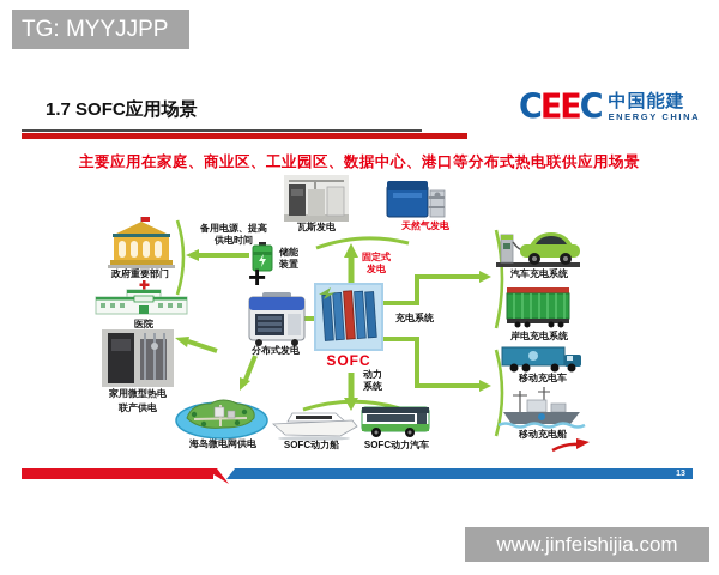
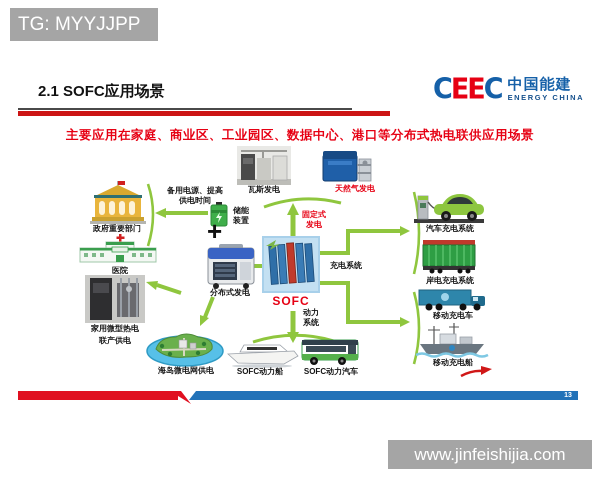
  TG: MYYJJPP
- 1.7 SOFC应用场景
+ 2.1 SOFC应用场景
  CEEC
  中国能建
  ENERGY CHINA
  主要应用在家庭、商业区、工业园区、数据中心、港口等分布式热电联供应用场景
  政府重要部门
  医院
  备用电源、提高
  供电时间
  储能装置
  +
  分布式发电
  SOFC
  固定式发电
  瓦斯发电
  天然气发电
  充电系统
  动力系统
  汽车充电系统
  岸电充电系统
  移动充电车
  移动充电船
  SOFC动力船
  SOFC动力汽车
  家用微型热电
  联产供电
  海岛微电网供电
  www.jinfeishijia.com
